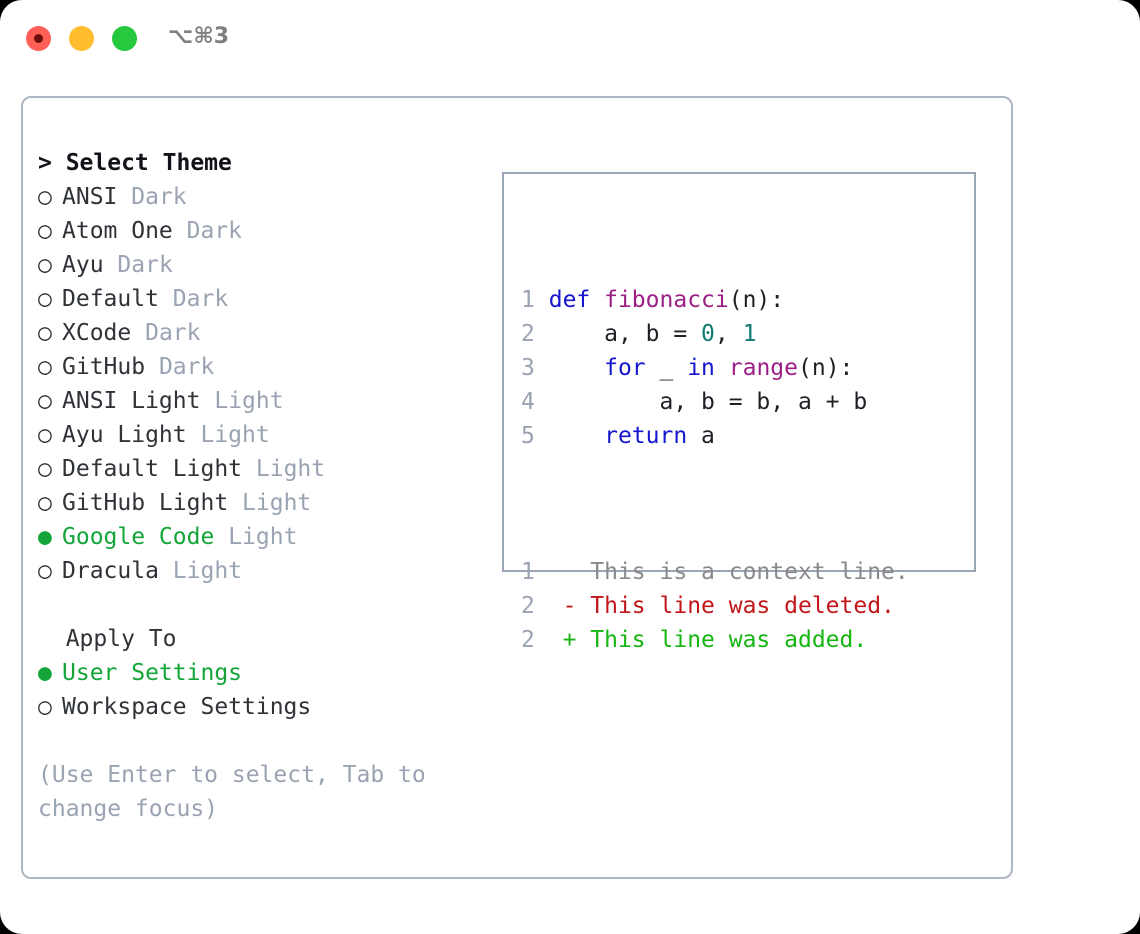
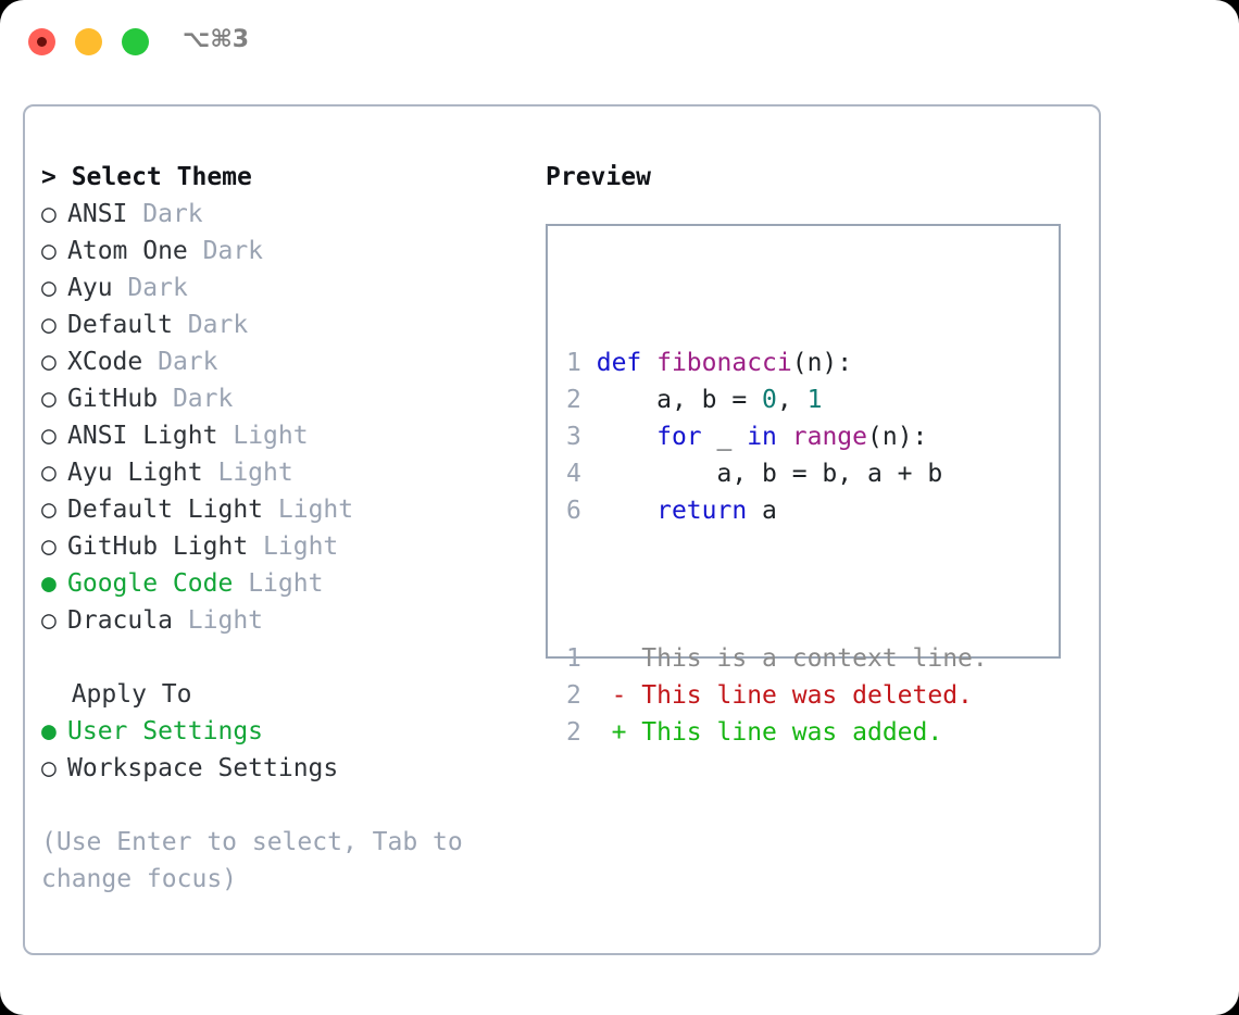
  ⌥⌘3
  > Select Theme
  ○ ANSI Dark
  ○ Atom One Dark
  ○ Ayu Dark
  ○ Default Dark
  ○ XCode Dark
  ○ GitHub Dark
  ○ ANSI Light Light
  ○ Ayu Light Light
  ○ Default Light Light
  ○ GitHub Light Light
  ● Google Code Light
  ○ Dracula Light
  Apply To
  ● User Settings
  ○ Workspace Settings
  (Use Enter to select, Tab to change focus)
+ Preview
  1 def fibonacci(n):
  2 a, b = 0, 1
  3 for _ in range(n):
  4 a, b = b, a + b
- 5 return a
+ 6 return a
  1 This is a context line.
  2 - This line was deleted.
  2 + This line was added.
